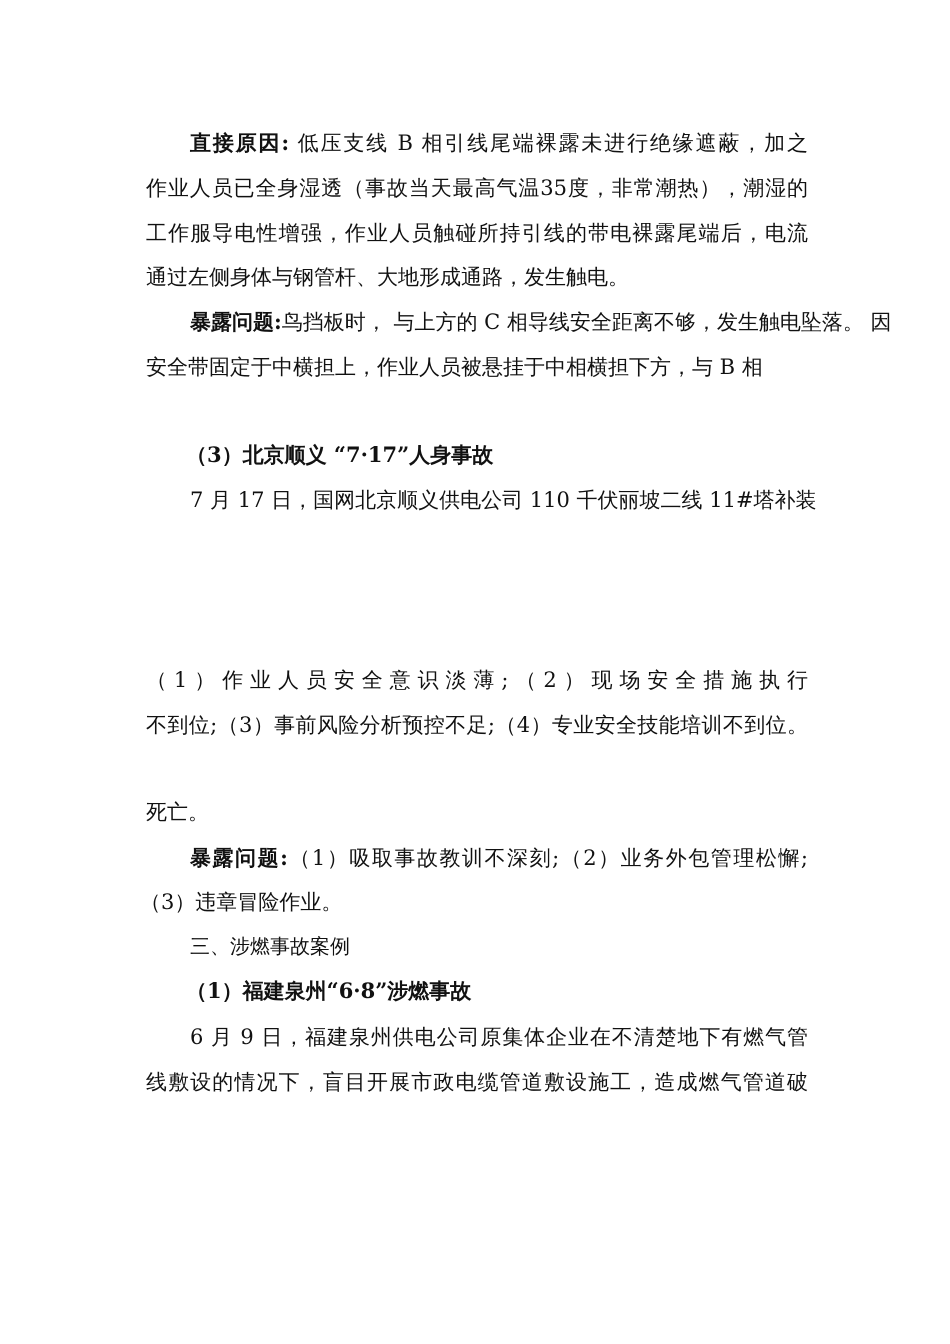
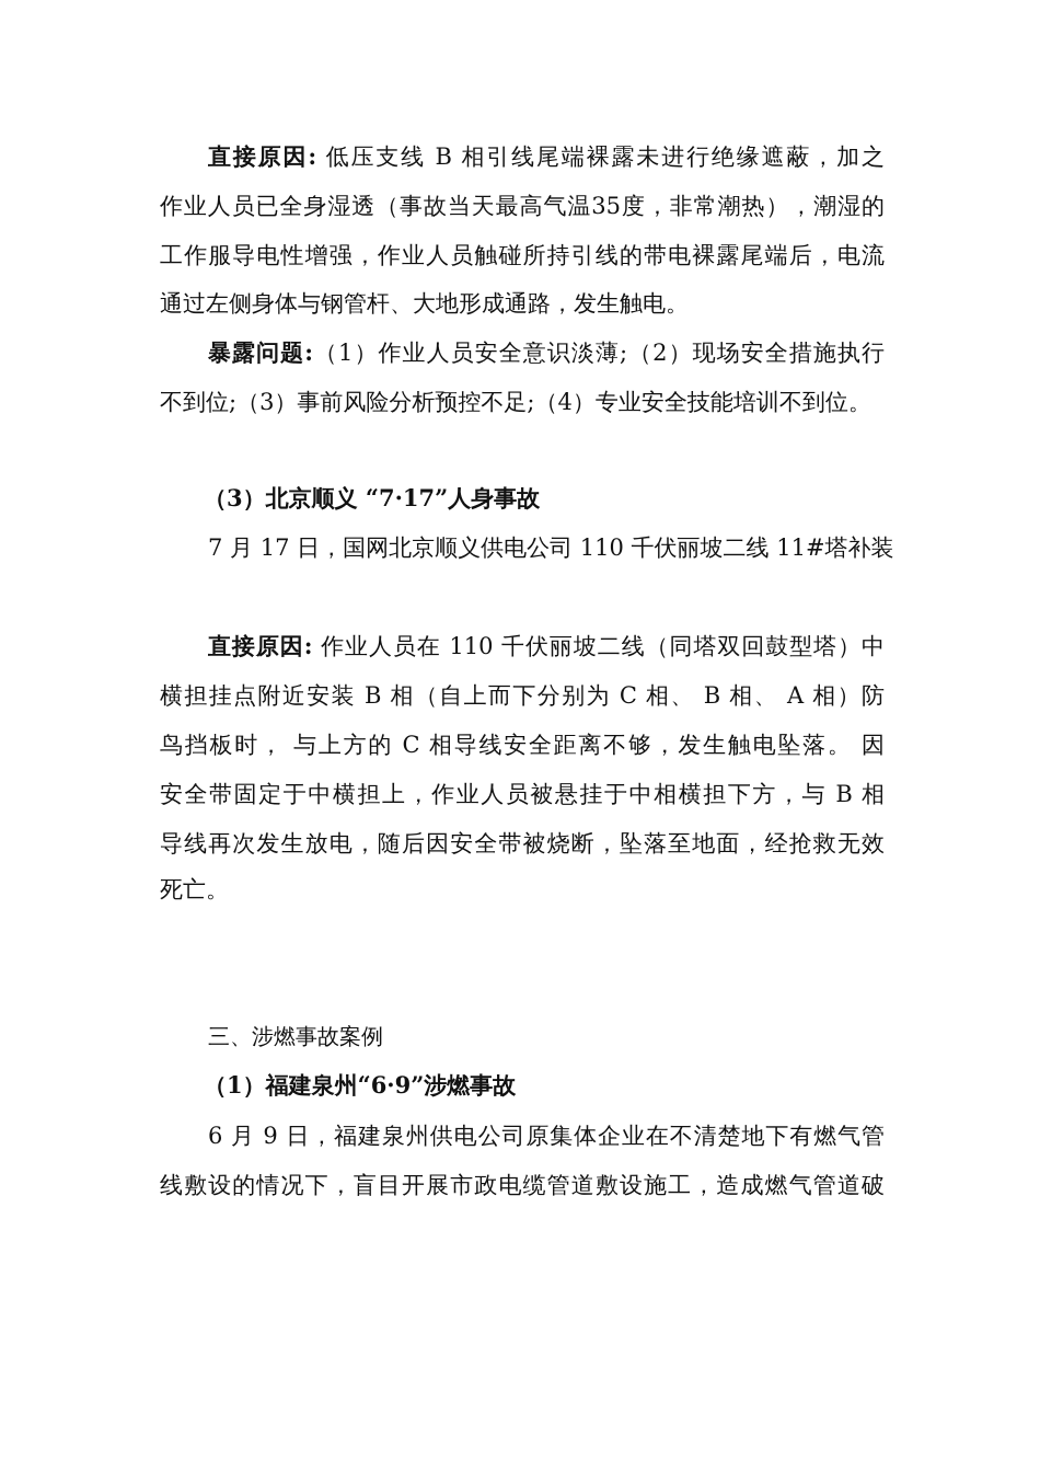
  直接原因: 低压支线 B 相引线尾端裸露未进行绝缘遮蔽，加之
  作业人员已全身湿透（事故当天最高气温35度，非常潮热），潮湿的
  工作服导电性增强，作业人员触碰所持引线的带电裸露尾端后，电流
  通过左侧身体与钢管杆、大地形成通路，发生触电。
- 暴露问题:鸟挡板时， 与上方的 C 相导线安全距离不够，发生触电坠落。 因
+ 暴露问题:（1）作业人员安全意识淡薄;（2）现场安全措施执行
- 安全带固定于中横担上，作业人员被悬挂于中相横担下方，与 B 相
+ 不到位;（3）事前风险分析预控不足;（4）专业安全技能培训不到位。
  （3）北京顺义 “7·17”人身事故
  7 月 17 日，国网北京顺义供电公司 110 千伏丽坡二线 11#塔补装
+ 直接原因: 作业人员在 110 千伏丽坡二线（同塔双回鼓型塔）中
+ 横担挂点附近安装 B 相（自上而下分别为 C 相、 B 相、 A 相）防
- （1）作业人员安全意识淡薄;（2）现场安全措施执行
+ 鸟挡板时， 与上方的 C 相导线安全距离不够，发生触电坠落。 因
- 不到位;（3）事前风险分析预控不足;（4）专业安全技能培训不到位。
+ 安全带固定于中横担上，作业人员被悬挂于中相横担下方，与 B 相
+ 导线再次发生放电，随后因安全带被烧断，坠落至地面，经抢救无效
  死亡。
- 暴露问题:（1）吸取事故教训不深刻;（2）业务外包管理松懈;
- （3）违章冒险作业。
  三、涉燃事故案例
- （1）福建泉州“6·8”涉燃事故
+ （1）福建泉州“6·9”涉燃事故
  6 月 9 日，福建泉州供电公司原集体企业在不清楚地下有燃气管
  线敷设的情况下，盲目开展市政电缆管道敷设施工，造成燃气管道破
